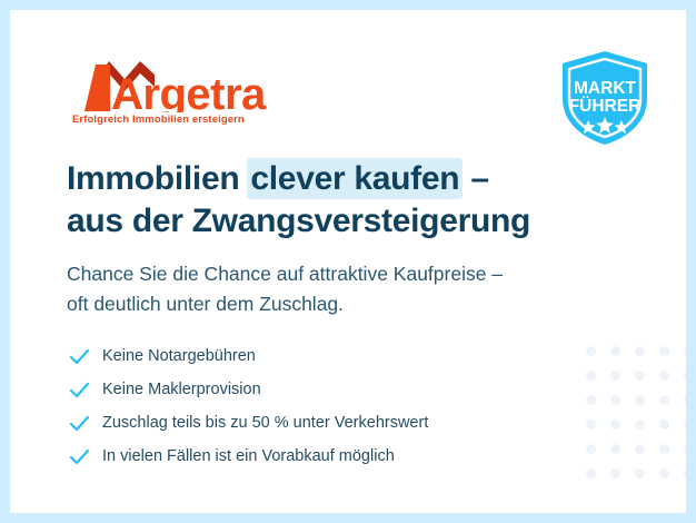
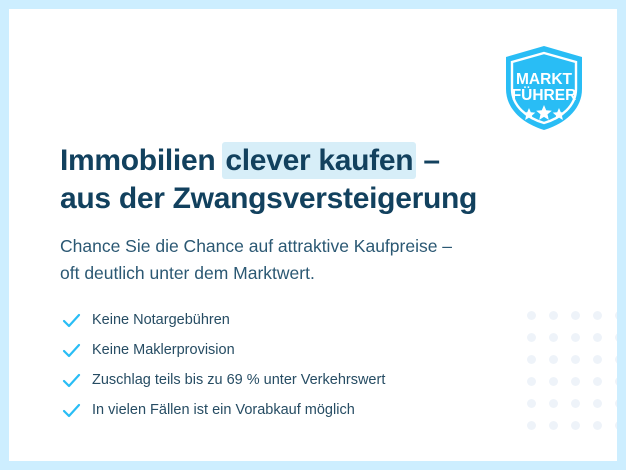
- Argetra
- Erfolgreich Immobilien ersteigern
  MARKT
  FÜHRER
  Immobilien clever kaufen –
  aus der Zwangsversteigerung
  Chance Sie die Chance auf attraktive Kaufpreise –
- oft deutlich unter dem Zuschlag.
+ oft deutlich unter dem Marktwert.
  Keine Notargebühren
  Keine Maklerprovision
- Zuschlag teils bis zu 50 % unter Verkehrswert
+ Zuschlag teils bis zu 69 % unter Verkehrswert
  In vielen Fällen ist ein Vorabkauf möglich
